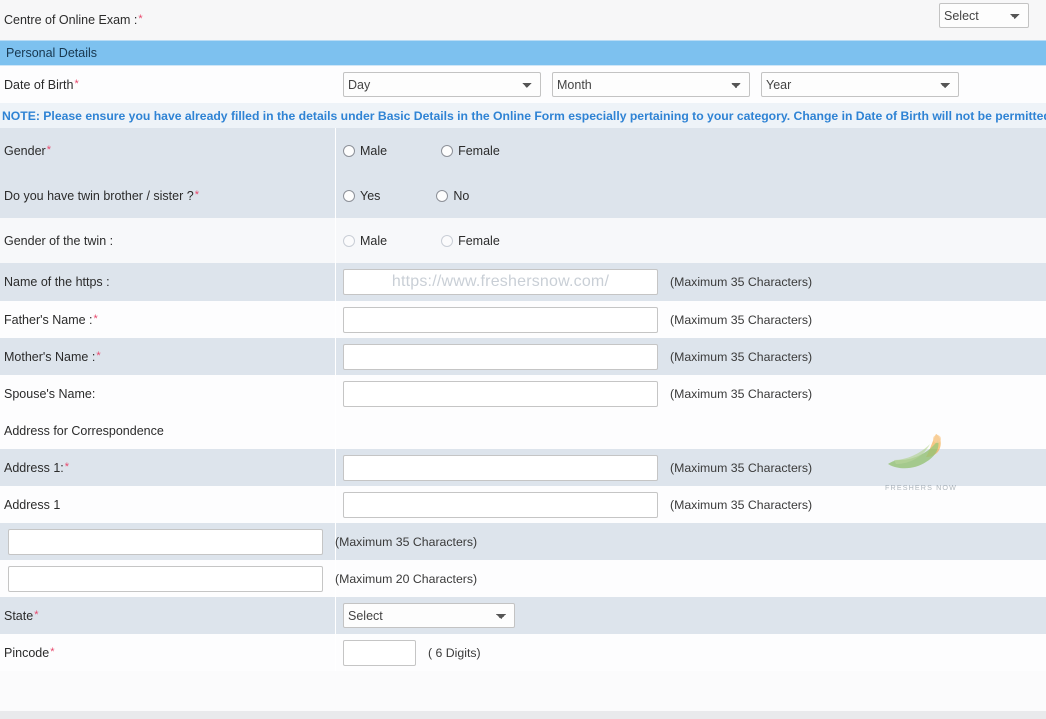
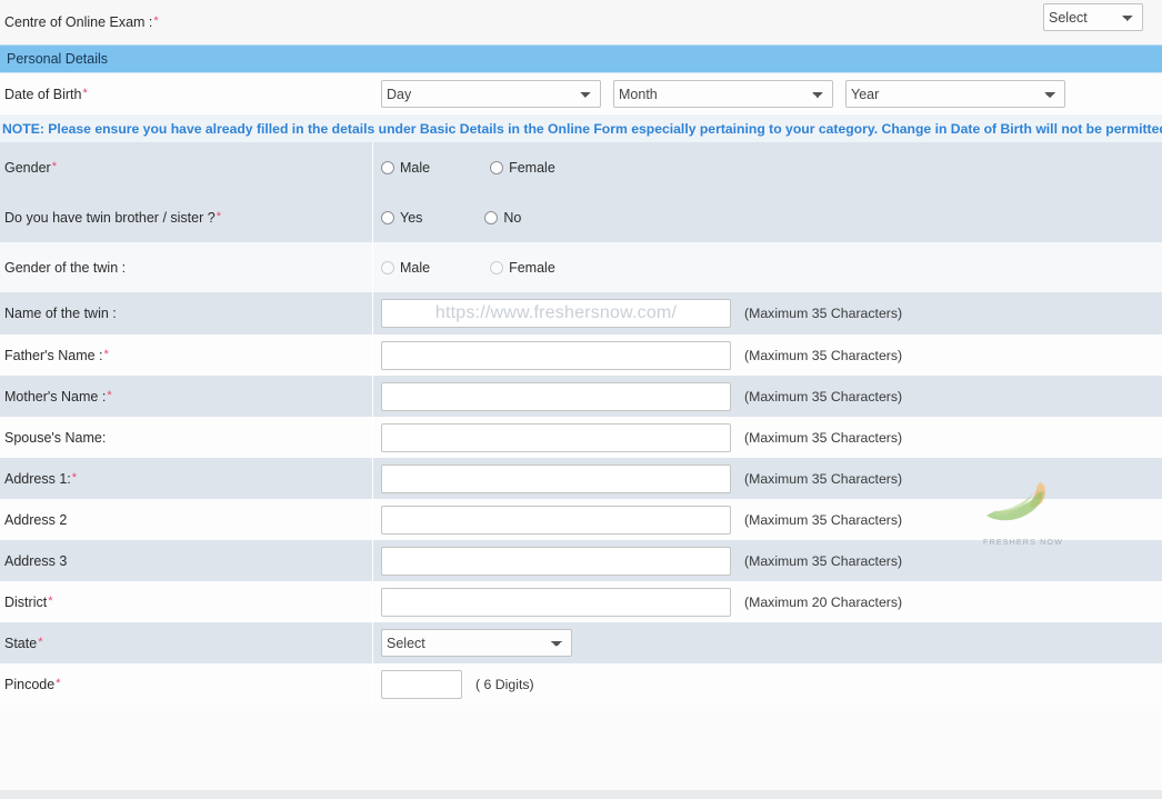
  Centre of Online Exam :*
  Select
  Personal Details
  Date of Birth*
  Day
  Month
  Year
  NOTE: Please ensure you have already filled in the details under Basic Details in the Online Form especially pertaining to your category. Change in Date of Birth will not be permitte
  Gender*
  Male
  Female
  Do you have twin brother / sister ?*
  Yes
  No
  Gender of the twin :
  Male
  Female
- Name of the https :
+ Name of the twin :
  https://www.freshersnow.com/
  (Maximum 35 Characters)
  Father's Name :*
  (Maximum 35 Characters)
  Mother's Name :*
  (Maximum 35 Characters)
  Spouse's Name:
  (Maximum 35 Characters)
- Address for Correspondence
  Address 1:*
  (Maximum 35 Characters)
- Address 1
+ Address 2
  (Maximum 35 Characters)
+ Address 3
  (Maximum 35 Characters)
+ District*
  (Maximum 20 Characters)
  State*
  Select
  Pincode*
  ( 6 Digits)
  FRESHERS NOW
